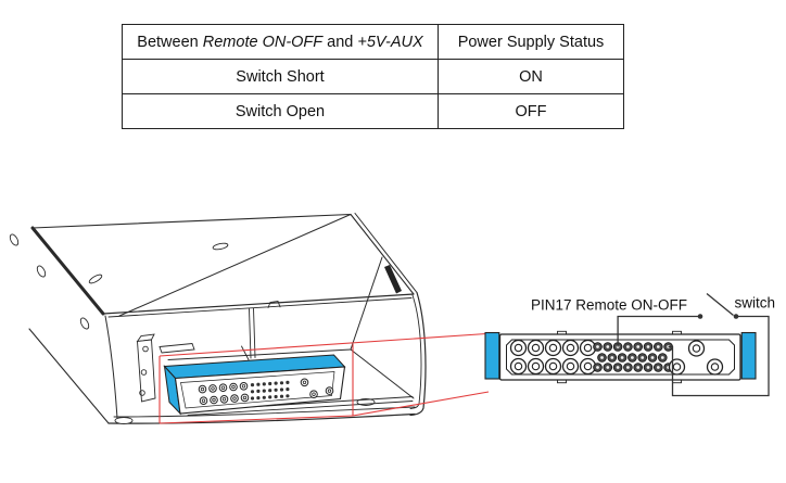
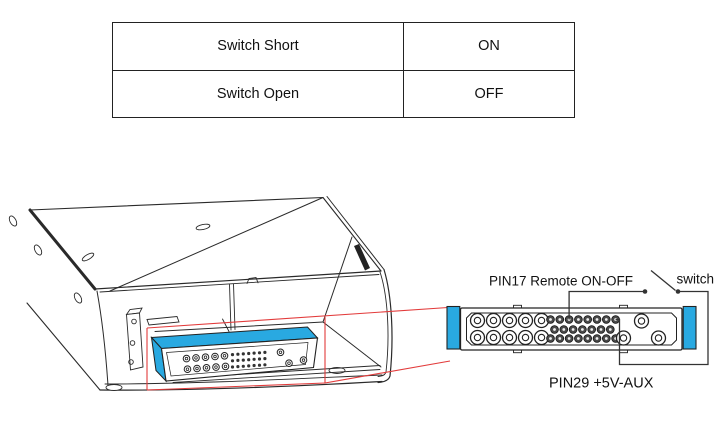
- Between Remote ON-OFF and +5V-AUX	Power Supply Status
  Switch Short	ON
  Switch Open	OFF
  PIN17 Remote ON-OFF
  switch
+ PIN29 +5V-AUX
